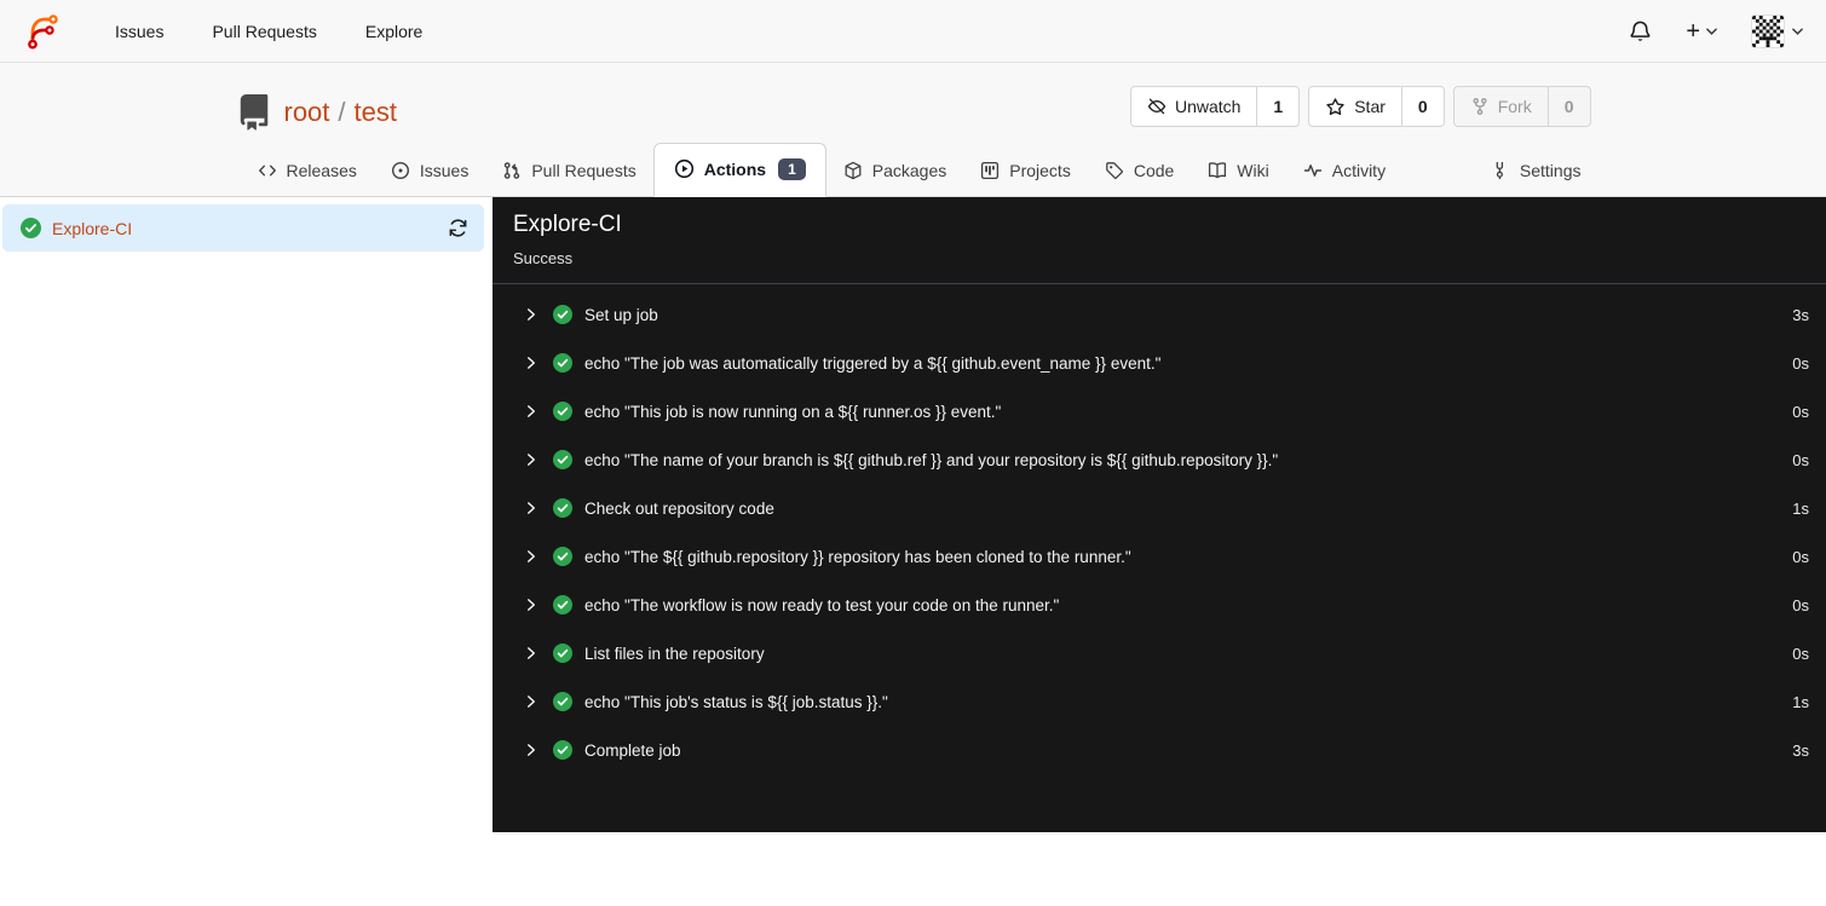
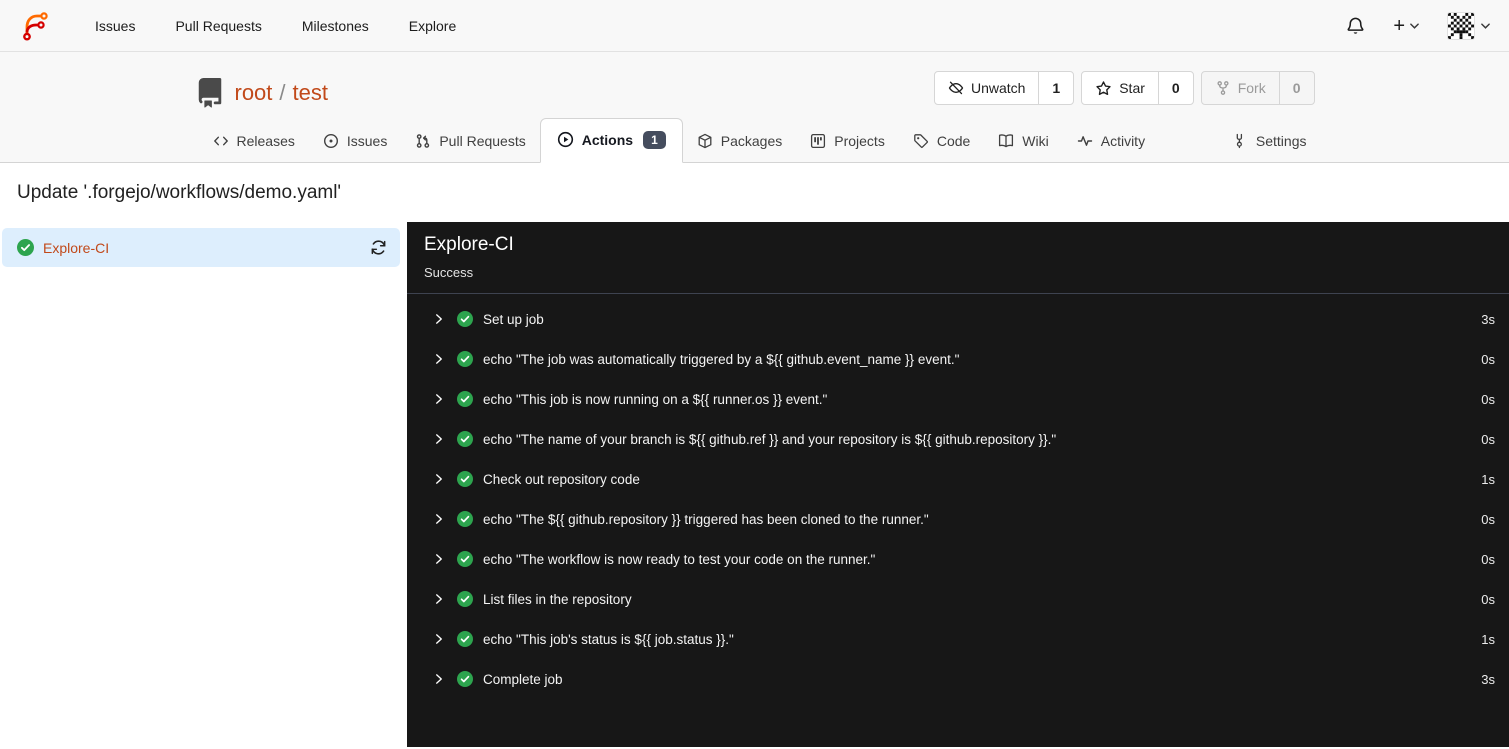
  Issues
  Pull Requests
+ Milestones
  Explore
  +
  root
  /
  test
  Unwatch
  1
  Star
  0
  Fork
  0
  Releases
  Issues
  Pull Requests
  Actions
  1
  Packages
  Projects
  Code
  Wiki
  Activity
  Settings
+ Update '.forgejo/workflows/demo.yaml'
  Explore-CI
  Explore-CI
  Success
  Set up job
  3s
  echo "The job was automatically triggered by a ${{ github.event_name }} event."
  0s
  echo "This job is now running on a ${{ runner.os }} event."
  0s
  echo "The name of your branch is ${{ github.ref }} and your repository is ${{ github.repository }}."
  0s
  Check out repository code
  1s
- echo "The ${{ github.repository }} repository has been cloned to the runner."
+ echo "The ${{ github.repository }} triggered has been cloned to the runner."
  0s
  echo "The workflow is now ready to test your code on the runner."
  0s
  List files in the repository
  0s
  echo "This job's status is ${{ job.status }}."
  1s
  Complete job
  3s
